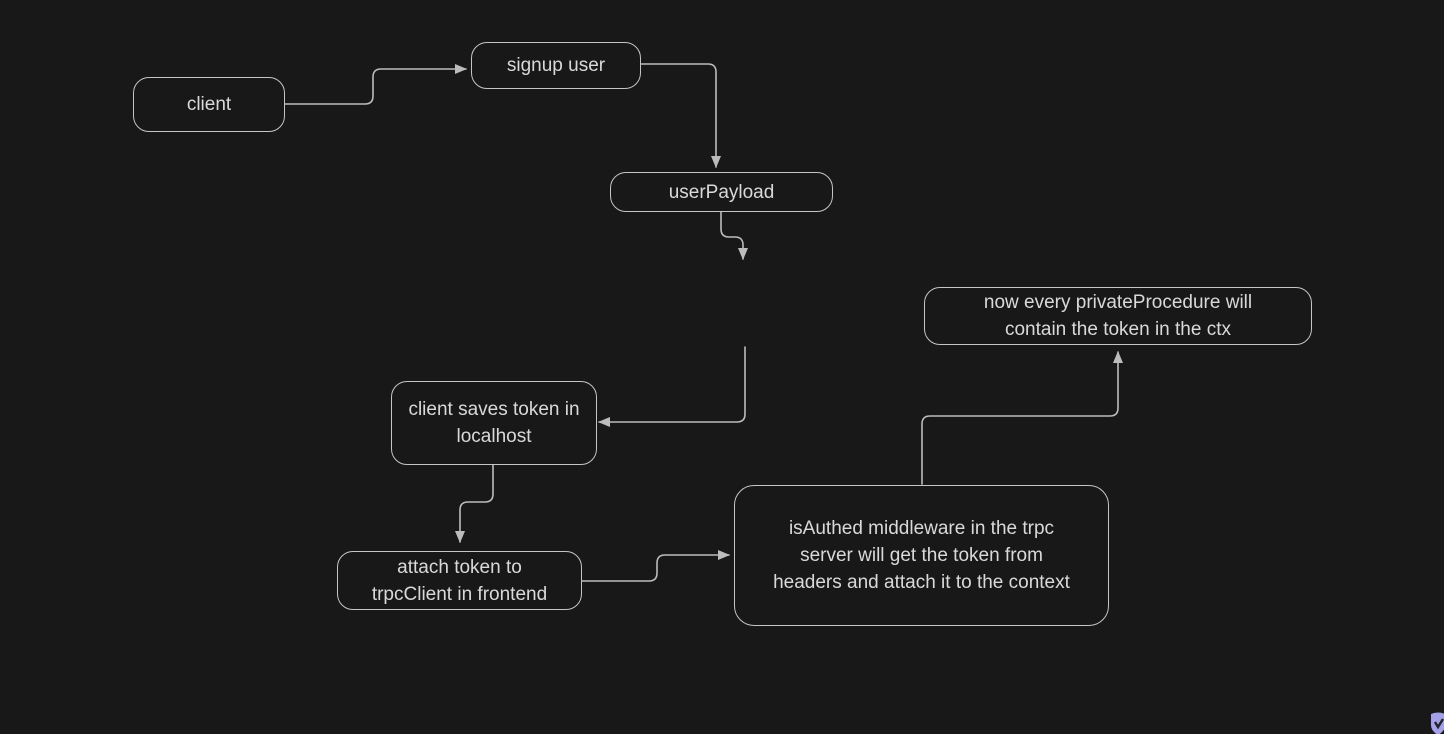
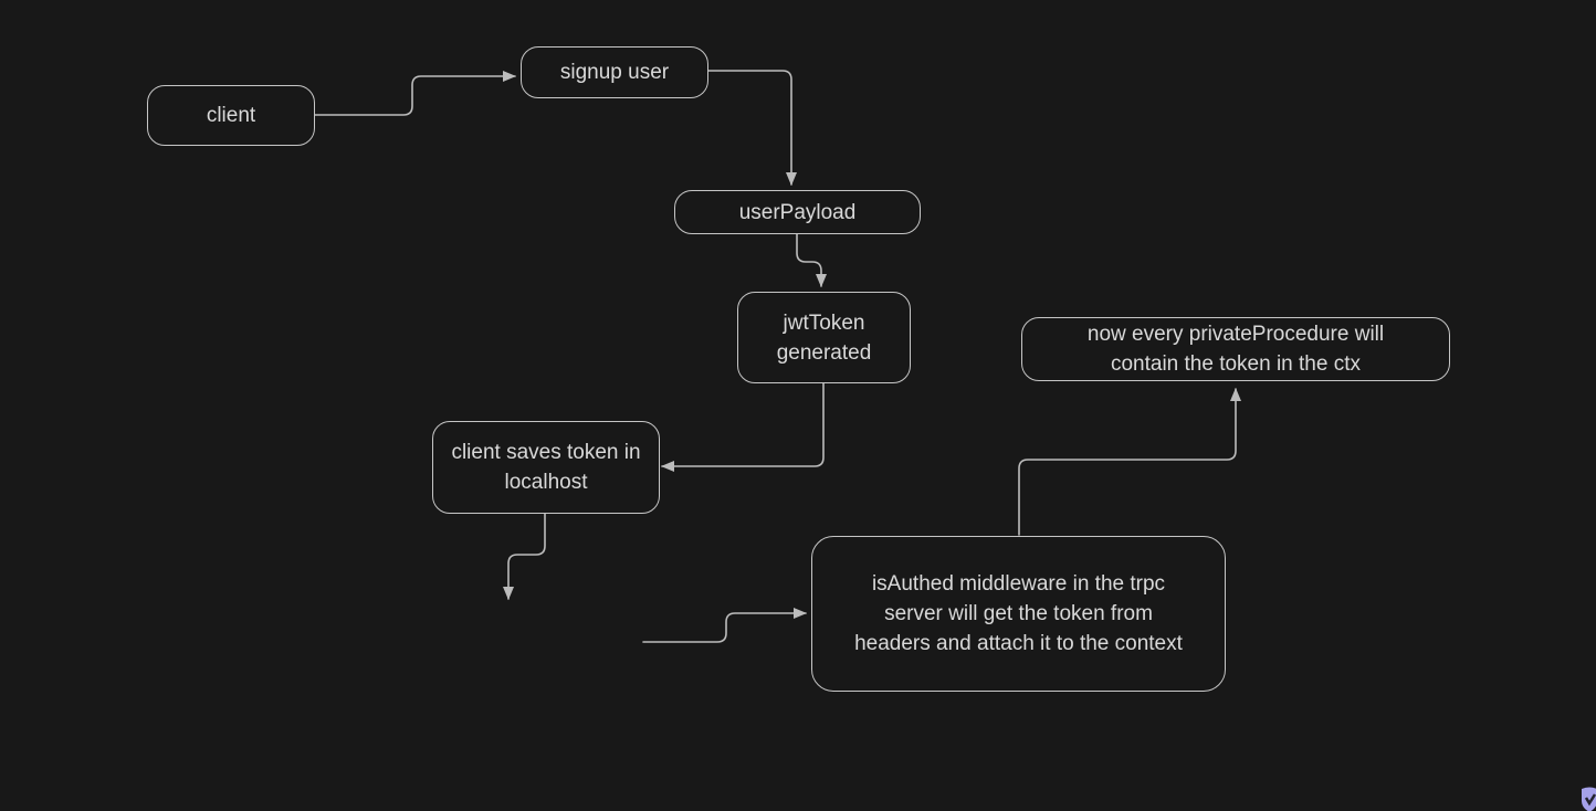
  client
  signup user
  userPayload
+ jwtToken
+ generated
  client saves token in
  localhost
- attach token to
- trpcClient in frontend
  isAuthed middleware in the trpc
  server will get the token from
  headers and attach it to the context
  now every privateProcedure will
  contain the token in the ctx
